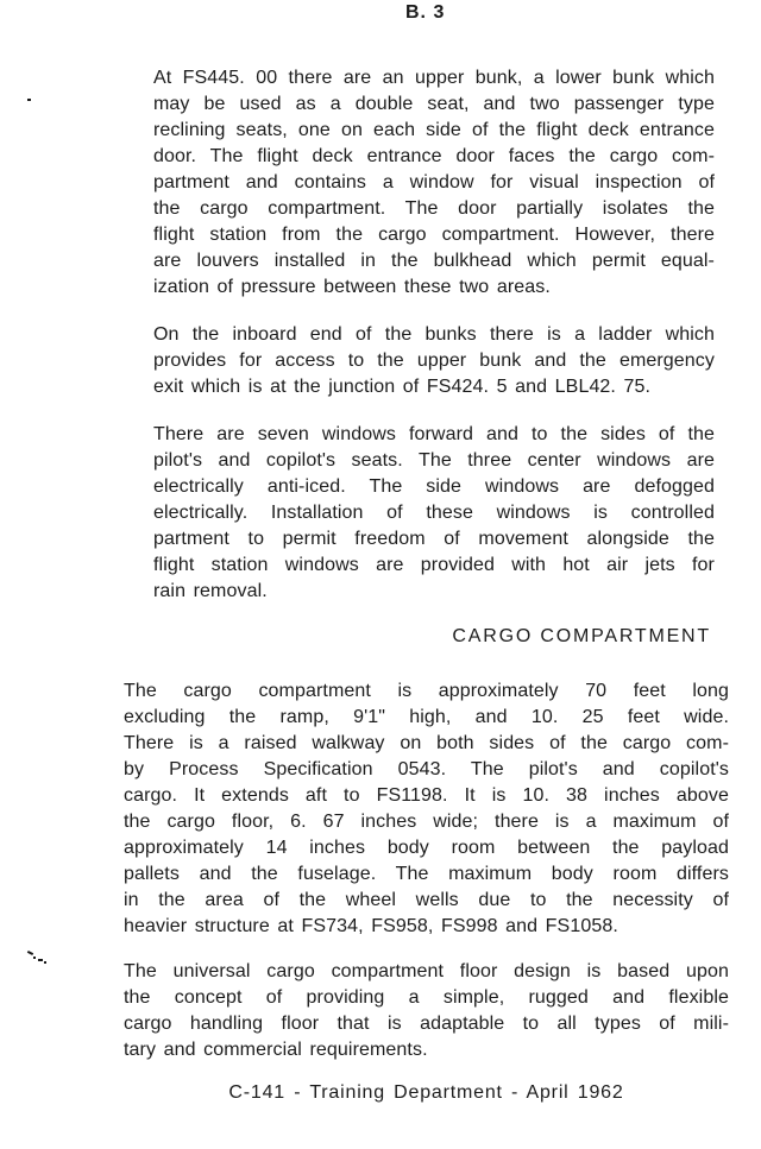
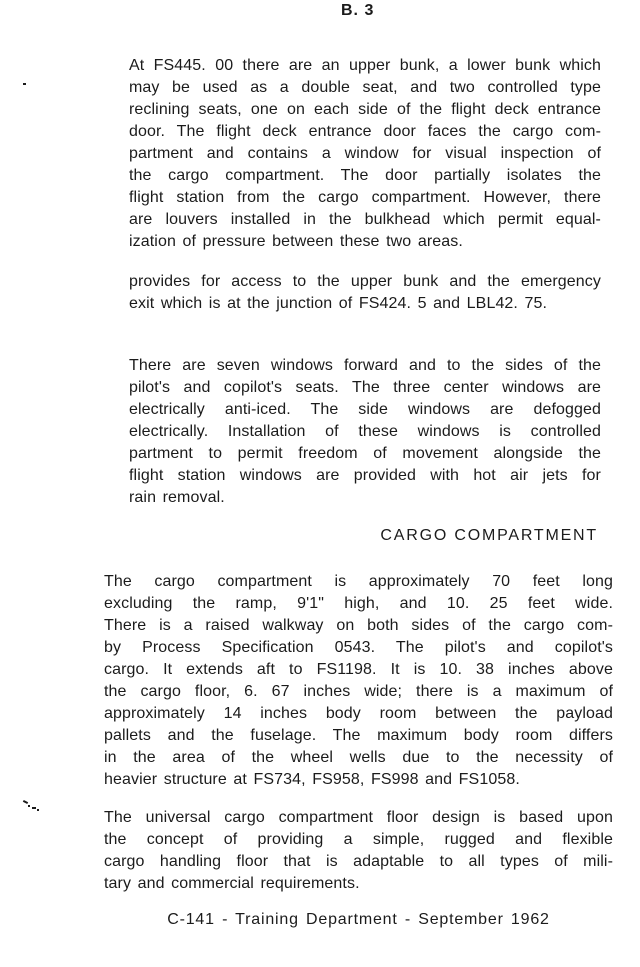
  B. 3
  At FS445. 00 there are an upper bunk, a lower bunk which
- may be used as a double seat, and two passenger type
+ may be used as a double seat, and two controlled type
  reclining seats, one on each side of the flight deck entrance
  door. The flight deck entrance door faces the cargo com-
  partment and contains a window for visual inspection of
  the cargo compartment. The door partially isolates the
  flight station from the cargo compartment. However, there
  are louvers installed in the bulkhead which permit equal-
  ization of pressure between these two areas.
- On the inboard end of the bunks there is a ladder which
  provides for access to the upper bunk and the emergency
  exit which is at the junction of FS424. 5 and LBL42. 75.
  There are seven windows forward and to the sides of the
  pilot's and copilot's seats. The three center windows are
  electrically anti-iced. The side windows are defogged
  electrically. Installation of these windows is controlled
  partment to permit freedom of movement alongside the
  flight station windows are provided with hot air jets for
  rain removal.
  CARGO COMPARTMENT
  The cargo compartment is approximately 70 feet long
  excluding the ramp, 9'1" high, and 10. 25 feet wide.
  There is a raised walkway on both sides of the cargo com-
  by Process Specification 0543. The pilot's and copilot's
  cargo. It extends aft to FS1198. It is 10. 38 inches above
  the cargo floor, 6. 67 inches wide; there is a maximum of
  approximately 14 inches body room between the payload
  pallets and the fuselage. The maximum body room differs
  in the area of the wheel wells due to the necessity of
  heavier structure at FS734, FS958, FS998 and FS1058.
  The universal cargo compartment floor design is based upon
  the concept of providing a simple, rugged and flexible
  cargo handling floor that is adaptable to all types of mili-
  tary and commercial requirements.
- C-141 - Training Department - April 1962
+ C-141 - Training Department - September 1962
